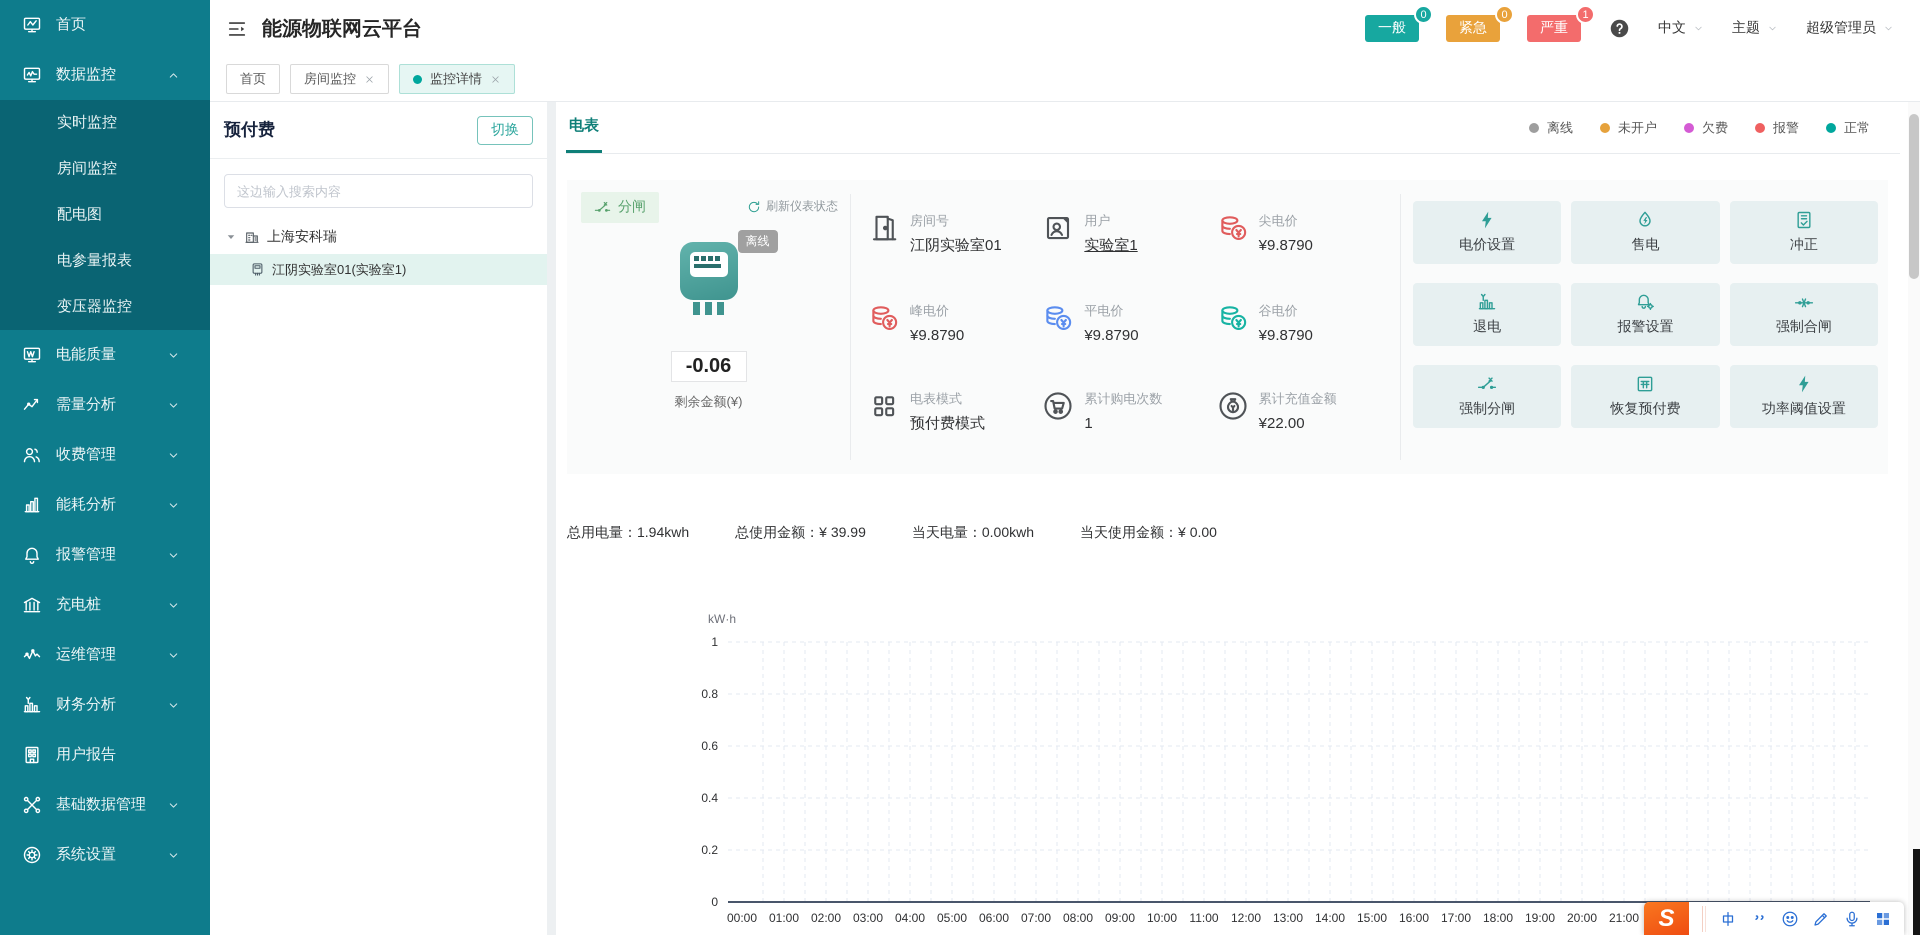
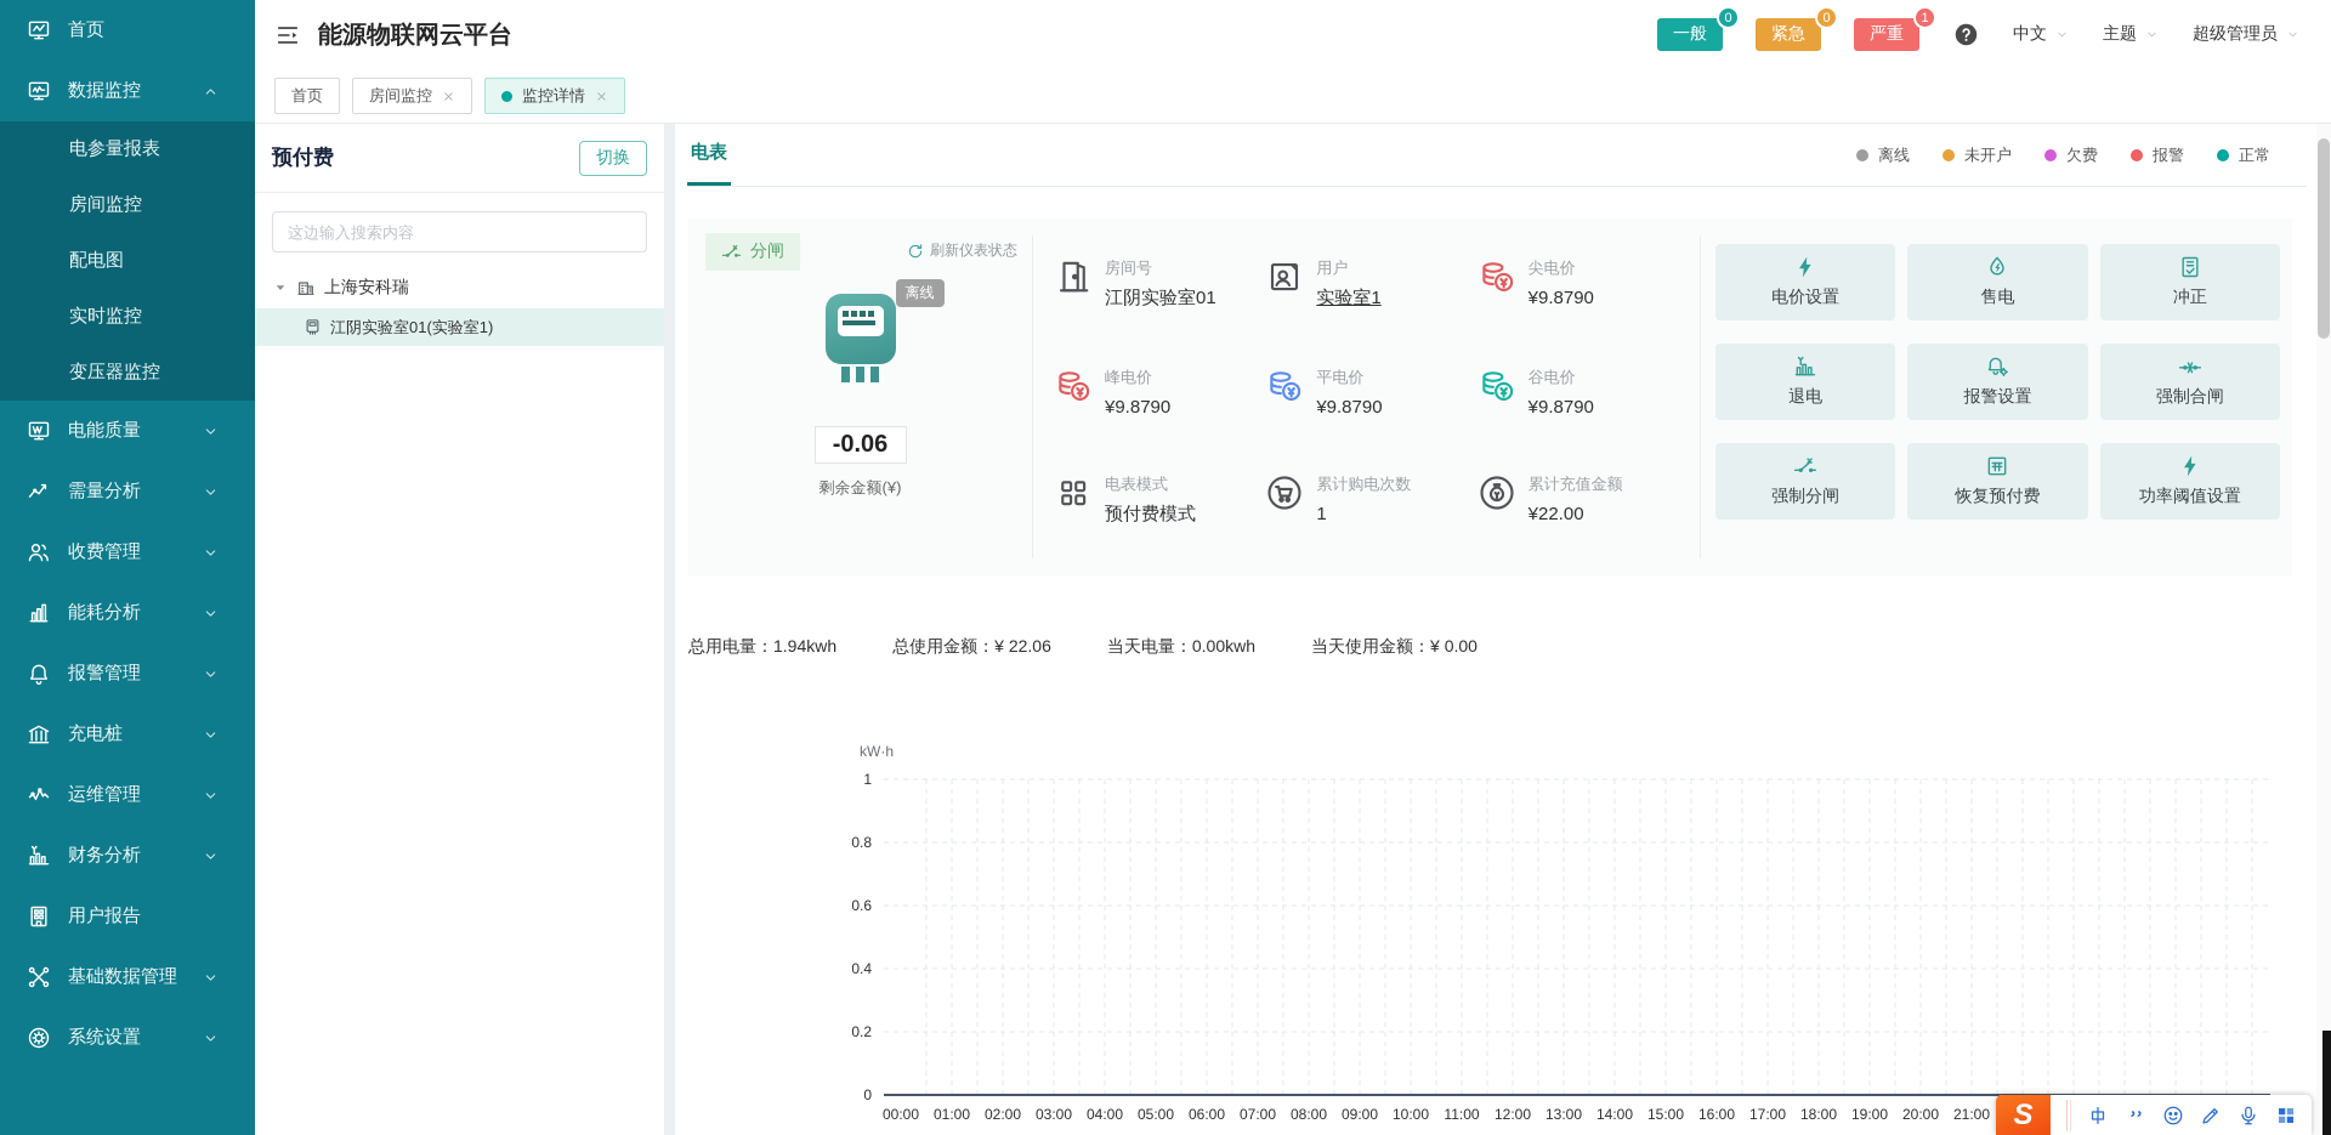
  首页
  数据监控
- 实时监控
+ 电参量报表
  房间监控
  配电图
- 电参量报表
+ 实时监控
  变压器监控
  电能质量
  需量分析
  收费管理
  能耗分析
  报警管理
  充电桩
  运维管理
  财务分析
  用户报告
  基础数据管理
  系统设置
  能源物联网云平台
  一般
  0
  紧急
  0
  严重
  1
  中文
  主题
  超级管理员
  首页
  房间监控
  监控详情
  预付费
  切换
  这边输入搜索内容
  上海安科瑞
  江阴实验室01(实验室1)
  电表
  离线
  未开户
  欠费
  报警
  正常
  分闸
  刷新仪表状态
  离线
  -0.06
  剩余金额(¥)
  房间号
  江阴实验室01
  用户
  实验室1
  尖电价
  ¥9.8790
  峰电价
  ¥9.8790
  平电价
  ¥9.8790
  谷电价
  ¥9.8790
  电表模式
  预付费模式
  累计购电次数
  1
  累计充值金额
  ¥22.00
  电价设置
  售电
  冲正
  退电
  报警设置
  强制合闸
  强制分闸
  恢复预付费
  功率阈值设置
  总用电量：1.94kwh
- 总使用金额：¥ 39.99
+ 总使用金额：¥ 22.06
  当天电量：0.00kwh
  当天使用金额：¥ 0.00
  1
  0.8
  0.6
  0.4
  0.2
  0
  kW·h
  00:00
  01:00
  02:00
  03:00
  04:00
  05:00
  06:00
  07:00
  08:00
  09:00
  10:00
  11:00
  12:00
  13:00
  14:00
  15:00
  16:00
  17:00
  18:00
  19:00
  20:00
  21:00
  S
